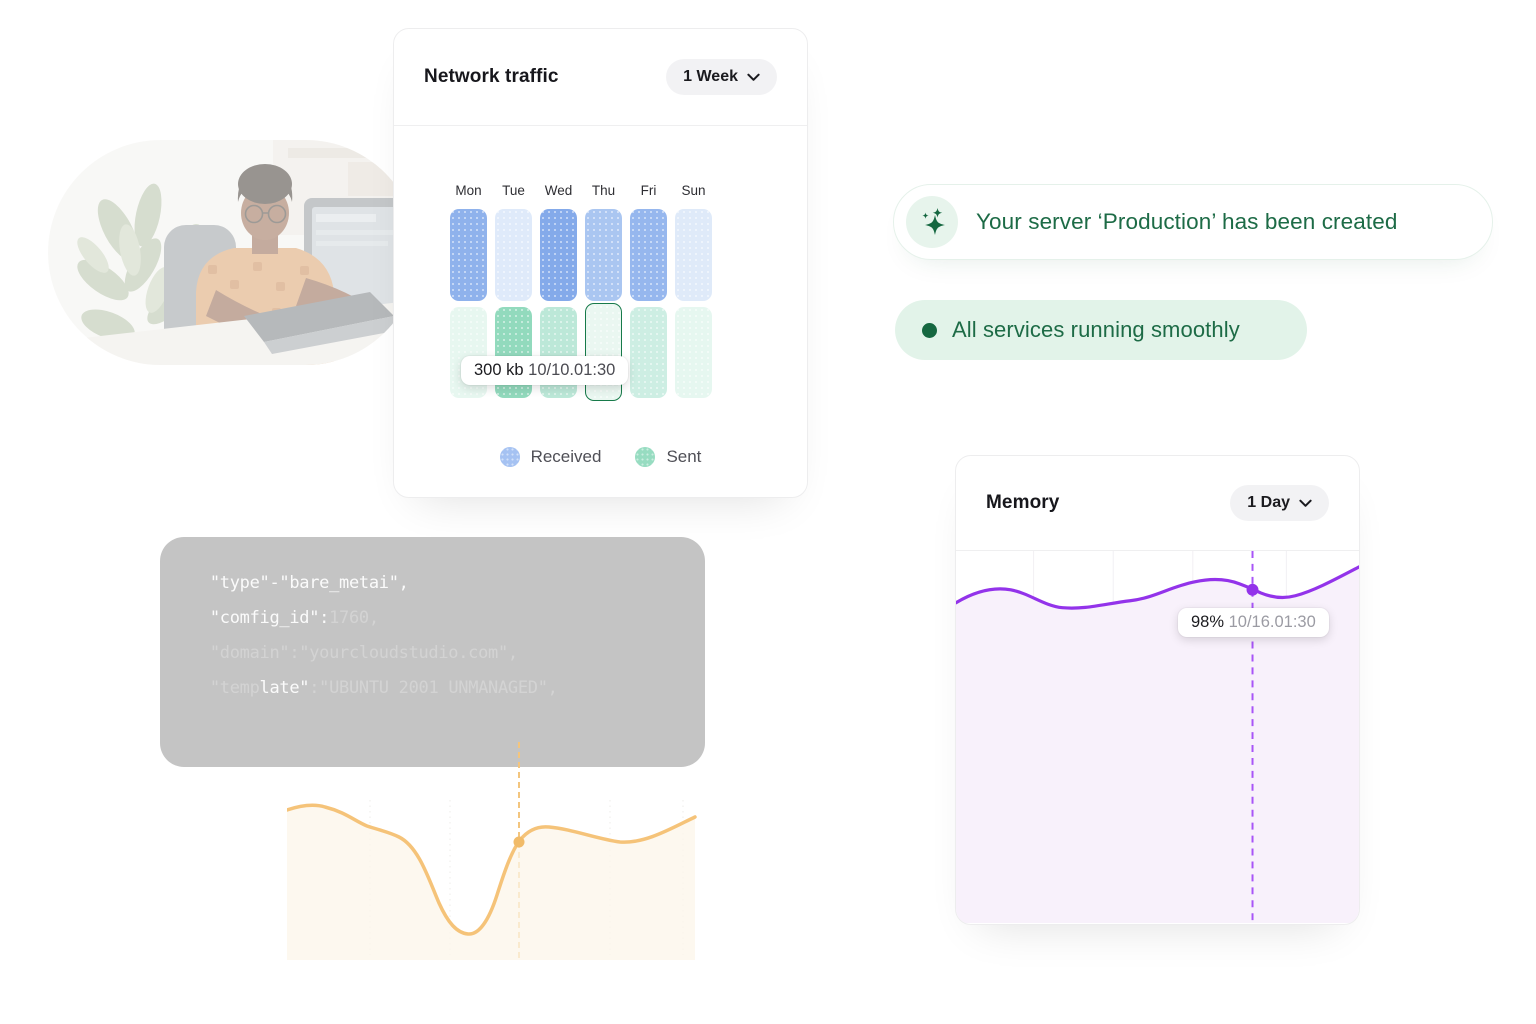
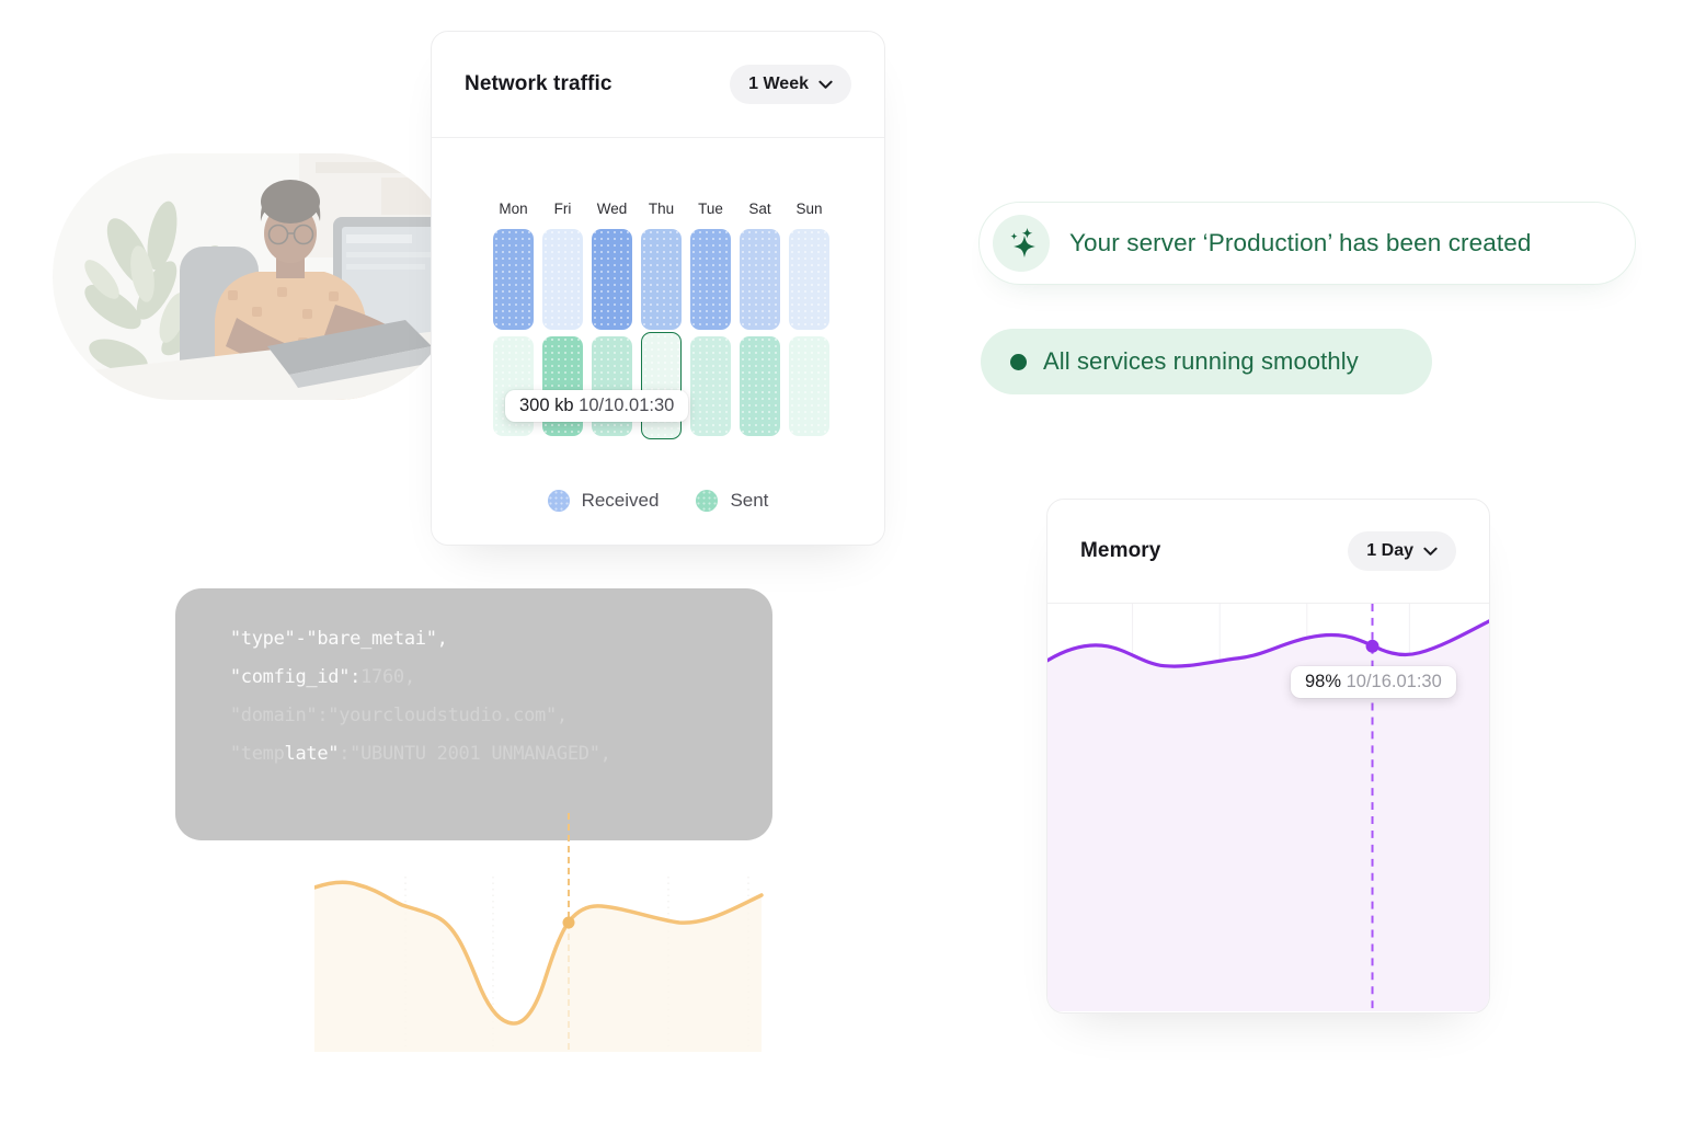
  Network traffic
  1 Week
  300 kb 10/10.01:30
  Mon
- Tue
+ Fri
  Wed
  Thu
- Fri
+ Tue
+ Sat
  Sun
  Received
  Sent
  Your server ‘Production’ has been created
  All services running smoothly
  Memory
  1 Day
  98% 10/16.01:30
  "type"-"bare_metai",
  "comfig_id":
